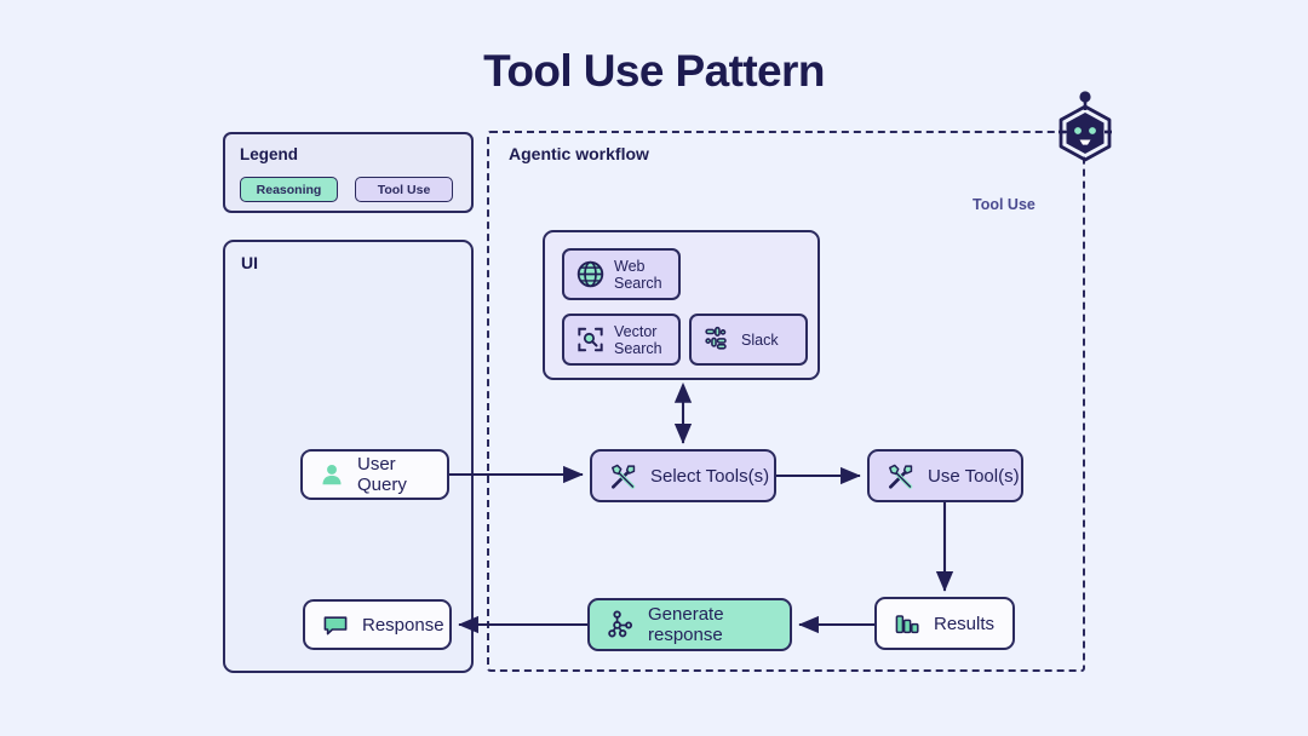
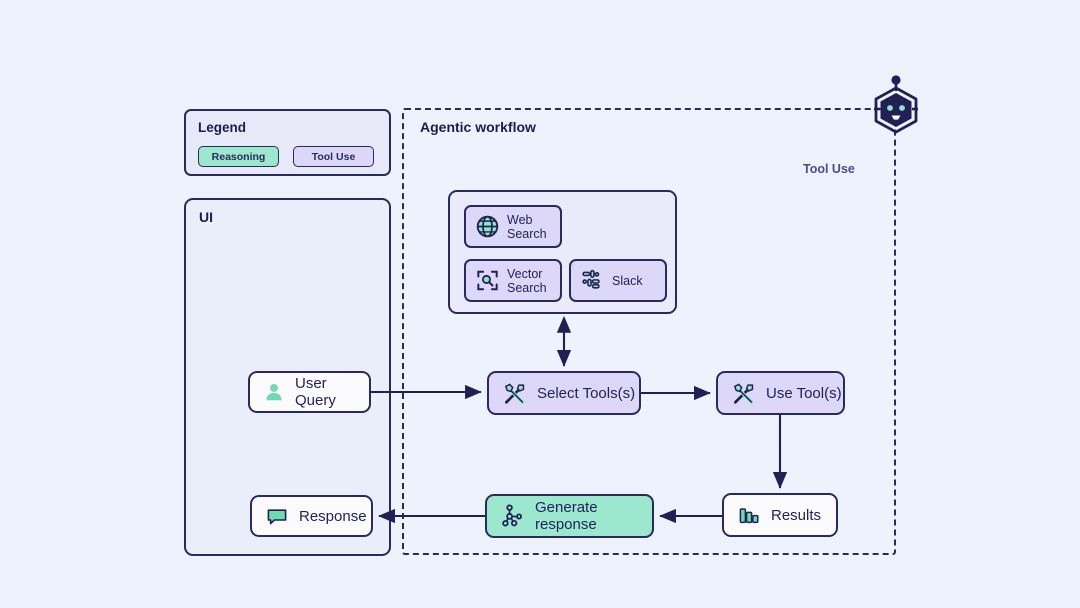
- Tool Use Pattern
  Legend
  Reasoning
  Tool Use
  UI
  Agentic workflow
  Tool Use
  Web
  Search
  Vector
  Search
  Slack
  User Query
  Select Tools(s)
  Use Tool(s)
  Results
  Generate response
  Response
